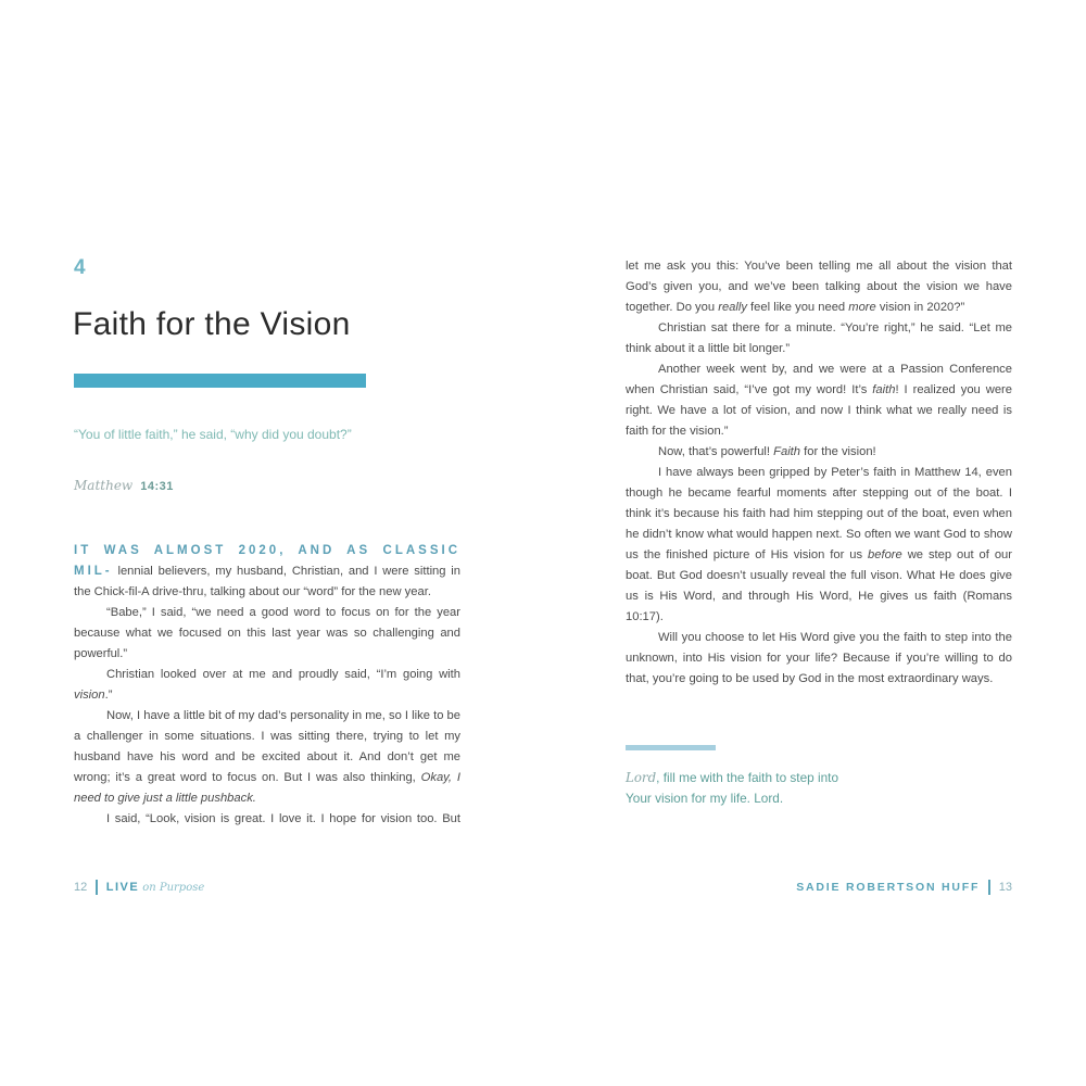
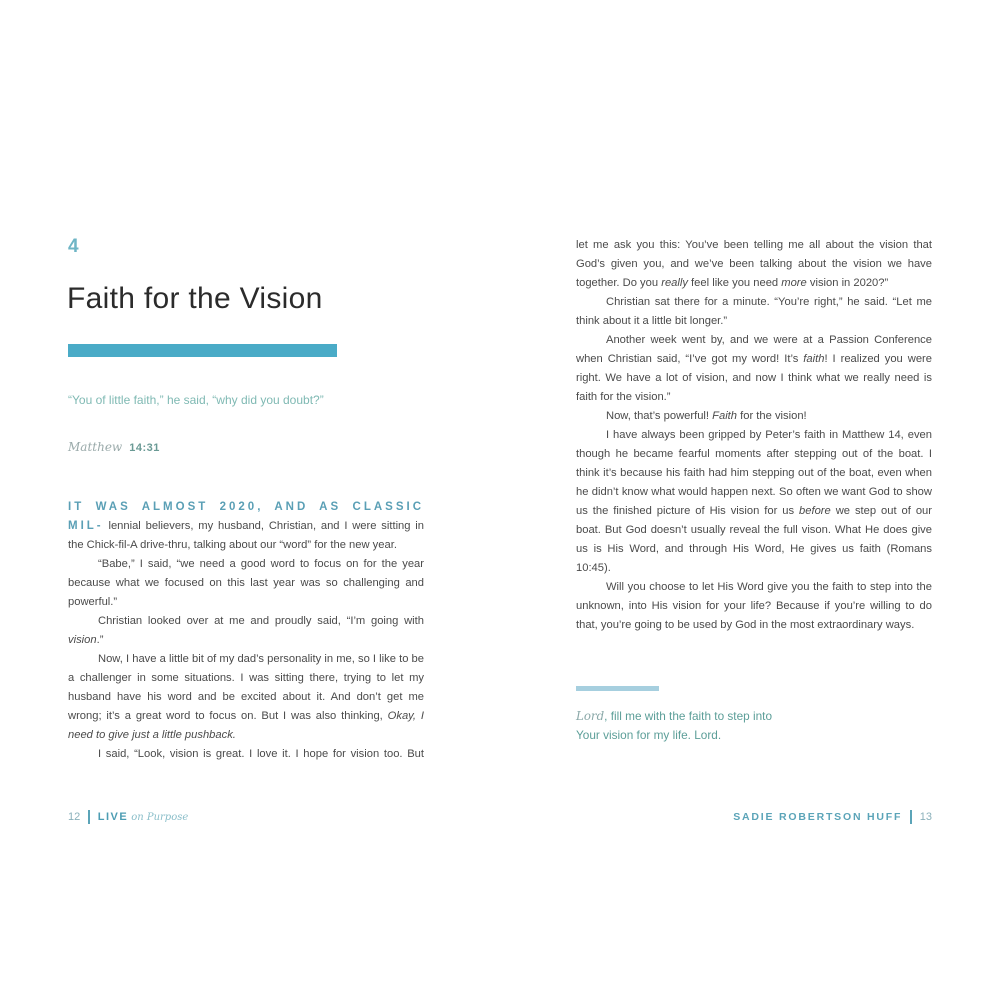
  4
  Faith for the Vision
  “You of little faith,” he said, “why did you doubt?”
  Matthew 14:31
  IT WAS ALMOST 2020, AND AS CLASSIC MIL- lennial believers, my husband, Christian, and I were sitting in the Chick-fil-A drive-thru, talking about our “word” for the new year.
  “Babe,” I said, “we need a good word to focus on for the year because what we focused on this last year was so challenging and powerful.”
  Christian looked over at me and proudly said, “I’m going with vision.”
  Now, I have a little bit of my dad’s personality in me, so I like to be a challenger in some situations. I was sitting there, trying to let my husband have his word and be excited about it. And don’t get me wrong; it’s a great word to focus on. But I was also thinking, Okay, I need to give just a little pushback.
  I said, “Look, vision is great. I love it. I hope for vision too. But
  12
  LIVE
  on Purpose
  let me ask you this: You’ve been telling me all about the vision that God’s given you, and we’ve been talking about the vision we have together. Do you really feel like you need more vision in 2020?”
  Christian sat there for a minute. “You’re right,” he said. “Let me think about it a little bit longer.”
  Another week went by, and we were at a Passion Conference when Christian said, “I’ve got my word! It’s faith! I realized you were right. We have a lot of vision, and now I think what we really need is faith for the vision.”
  Now, that’s powerful! Faith for the vision!
- I have always been gripped by Peter’s faith in Matthew 14, even though he became fearful moments after stepping out of the boat. I think it’s because his faith had him stepping out of the boat, even when he didn’t know what would happen next. So often we want God to show us the finished picture of His vision for us before we step out of our boat. But God doesn’t usually reveal the full vison. What He does give us is His Word, and through His Word, He gives us faith (Romans 10:17).
+ I have always been gripped by Peter’s faith in Matthew 14, even though he became fearful moments after stepping out of the boat. I think it’s because his faith had him stepping out of the boat, even when he didn’t know what would happen next. So often we want God to show us the finished picture of His vision for us before we step out of our boat. But God doesn’t usually reveal the full vison. What He does give us is His Word, and through His Word, He gives us faith (Romans 10:45).
  Will you choose to let His Word give you the faith to step into the unknown, into His vision for your life? Because if you’re willing to do that, you’re going to be used by God in the most extraordinary ways.
  Lord, fill me with the faith to step into
  Your vision for my life. Lord.
  SADIE ROBERTSON HUFF
  13
